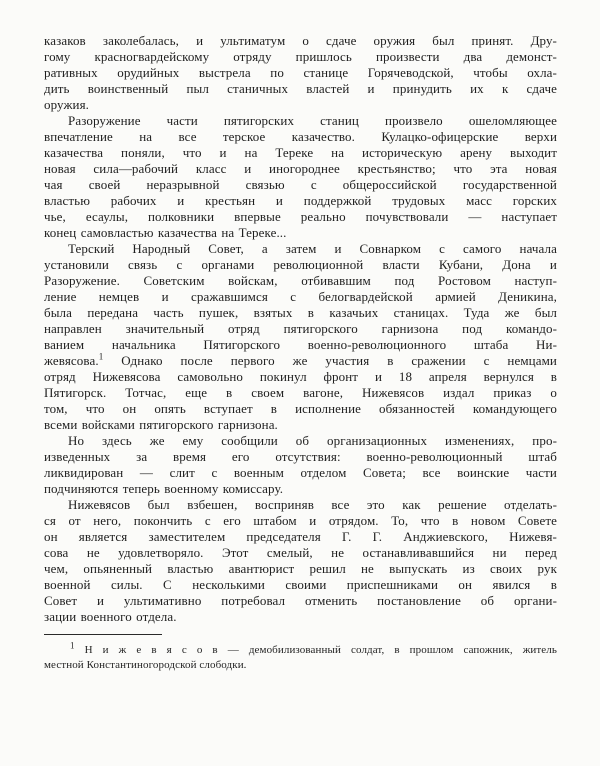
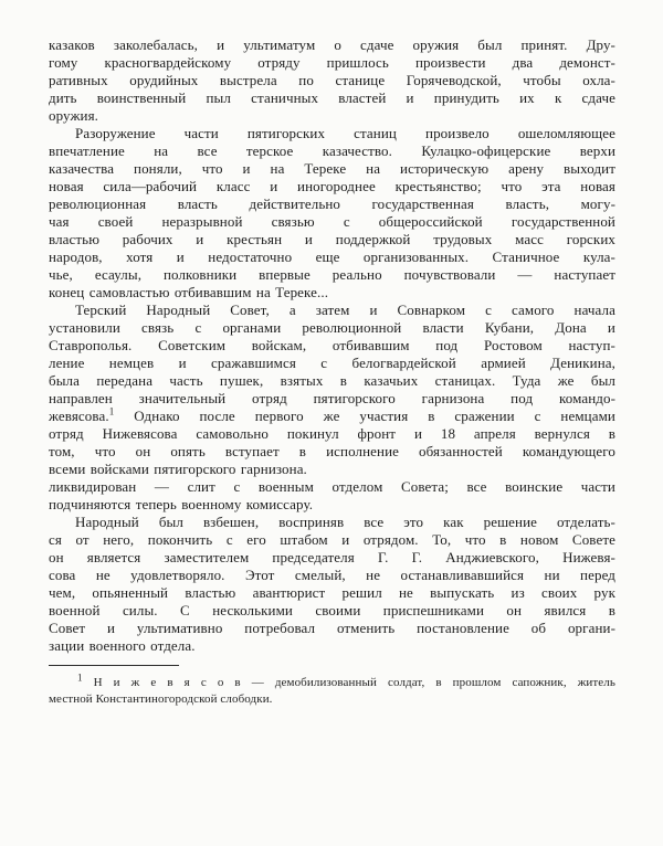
  казаков заколебалась, и ультиматум о сдаче оружия был принят. Дру-
  гому красногвардейскому отряду пришлось произвести два демонст-
  ративных орудийных выстрела по станице Горячеводской, чтобы охла-
  дить воинственный пыл станичных властей и принудить их к сдаче
  оружия.
  Разоружение части пятигорских станиц произвело ошеломляющее
  впечатление на все терское казачество. Кулацко-офицерские верхи
  казачества поняли, что и на Тереке на историческую арену выходит
  новая сила—рабочий класс и иногороднее крестьянство; что эта новая
+ революционная власть действительно государственная власть, могу-
  чая своей неразрывной связью с общероссийской государственной
  властью рабочих и крестьян и поддержкой трудовых масс горских
+ народов, хотя и недостаточно еще организованных. Станичное кула-
  чье, есаулы, полковники впервые реально почувствовали — наступает
- конец самовластью казачества на Тереке...
+ конец самовластью отбивавшим на Тереке...
  Терский Народный Совет, а затем и Совнарком с самого начала
  установили связь с органами революционной власти Кубани, Дона и
- Разоружение. Советским войскам, отбивавшим под Ростовом наступ-
+ Ставрополья. Советским войскам, отбивавшим под Ростовом наступ-
  ление немцев и сражавшимся с белогвардейской армией Деникина,
  была передана часть пушек, взятых в казачьих станицах. Туда же был
  направлен значительный отряд пятигорского гарнизона под командо-
- ванием начальника Пятигорского военно-революционного штаба Ни-
  жевясова.1 Однако после первого же участия в сражении с немцами
  отряд Нижевясова самовольно покинул фронт и 18 апреля вернулся в
- Пятигорск. Тотчас, еще в своем вагоне, Нижевясов издал приказ о
  том, что он опять вступает в исполнение обязанностей командующего
  всеми войсками пятигорского гарнизона.
- Но здесь же ему сообщили об организационных изменениях, про-
- изведенных за время его отсутствия: военно-революционный штаб
  ликвидирован — слит с военным отделом Совета; все воинские части
  подчиняются теперь военному комиссару.
- Нижевясов был взбешен, восприняв все это как решение отделать-
+ Народный был взбешен, восприняв все это как решение отделать-
  ся от него, покончить с его штабом и отрядом. То, что в новом Совете
  он является заместителем председателя Г. Г. Анджиевского, Нижевя-
  сова не удовлетворяло. Этот смелый, не останавливавшийся ни перед
  чем, опьяненный властью авантюрист решил не выпускать из своих рук
  военной силы. С несколькими своими приспешниками он явился в
  Совет и ультимативно потребовал отменить постановление об органи-
  зации военного отдела.
  1 Н и ж е в я с о в — демобилизованный солдат, в прошлом сапожник, житель
  местной Константиногородской слободки.
